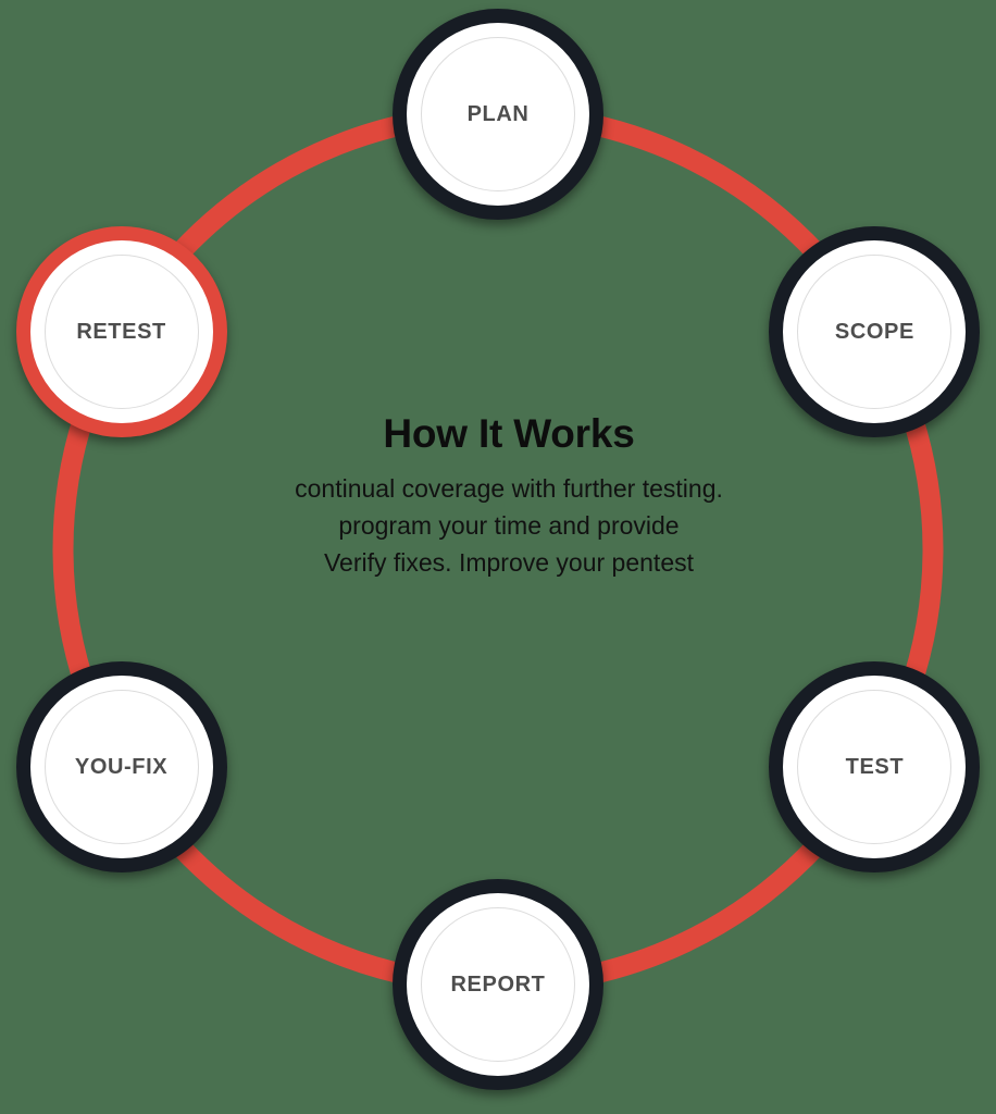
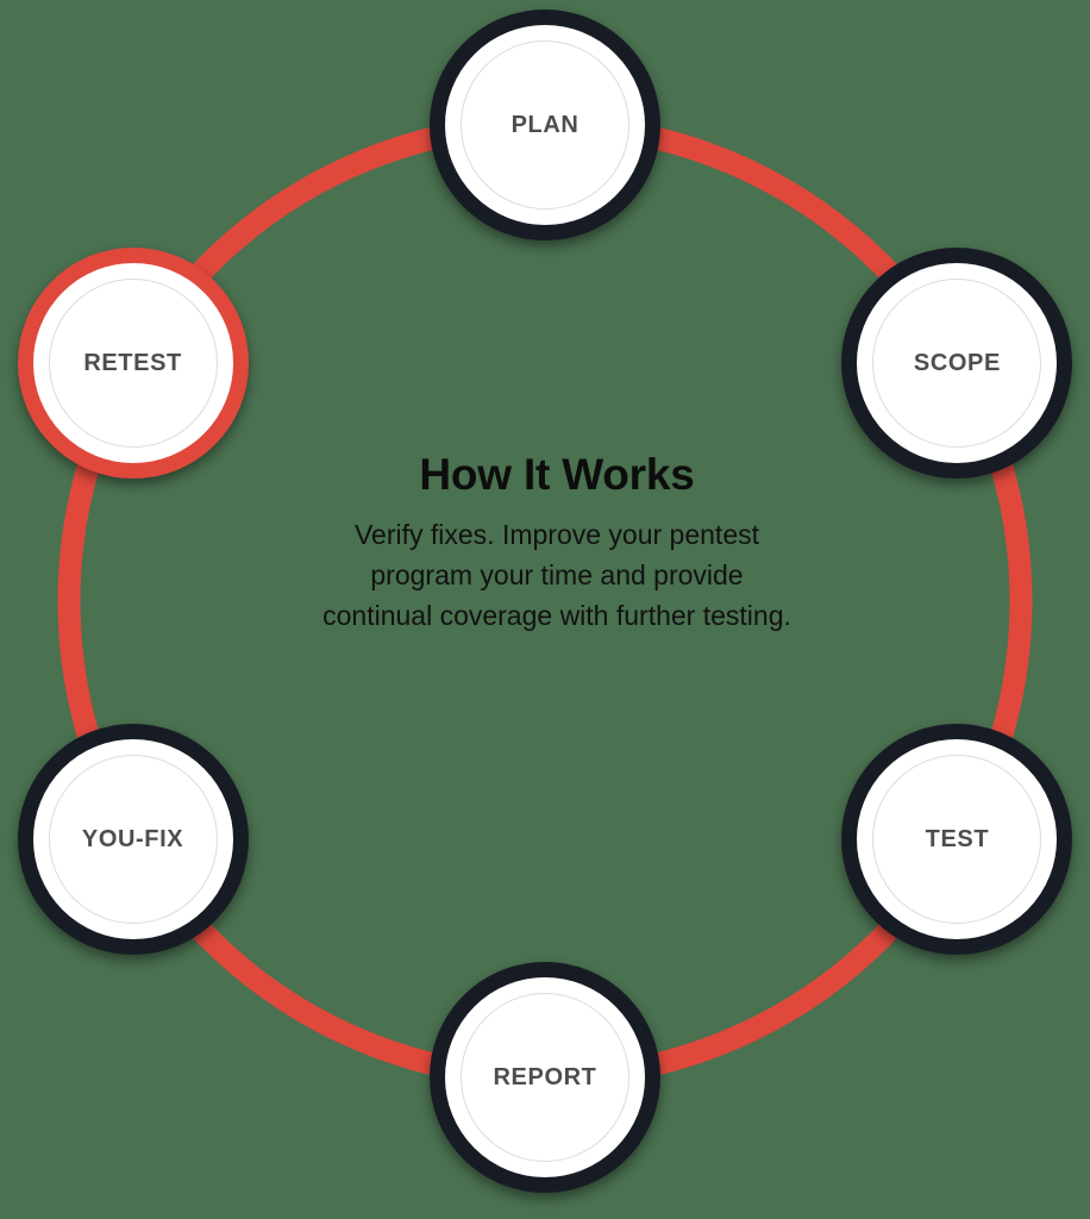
  PLAN
  SCOPE
  TEST
  REPORT
  YOU-FIX
  RETEST
  How It Works
- continual coverage with further testing.
+ Verify fixes. Improve your pentest
  program your time and provide
- Verify fixes. Improve your pentest
+ continual coverage with further testing.
